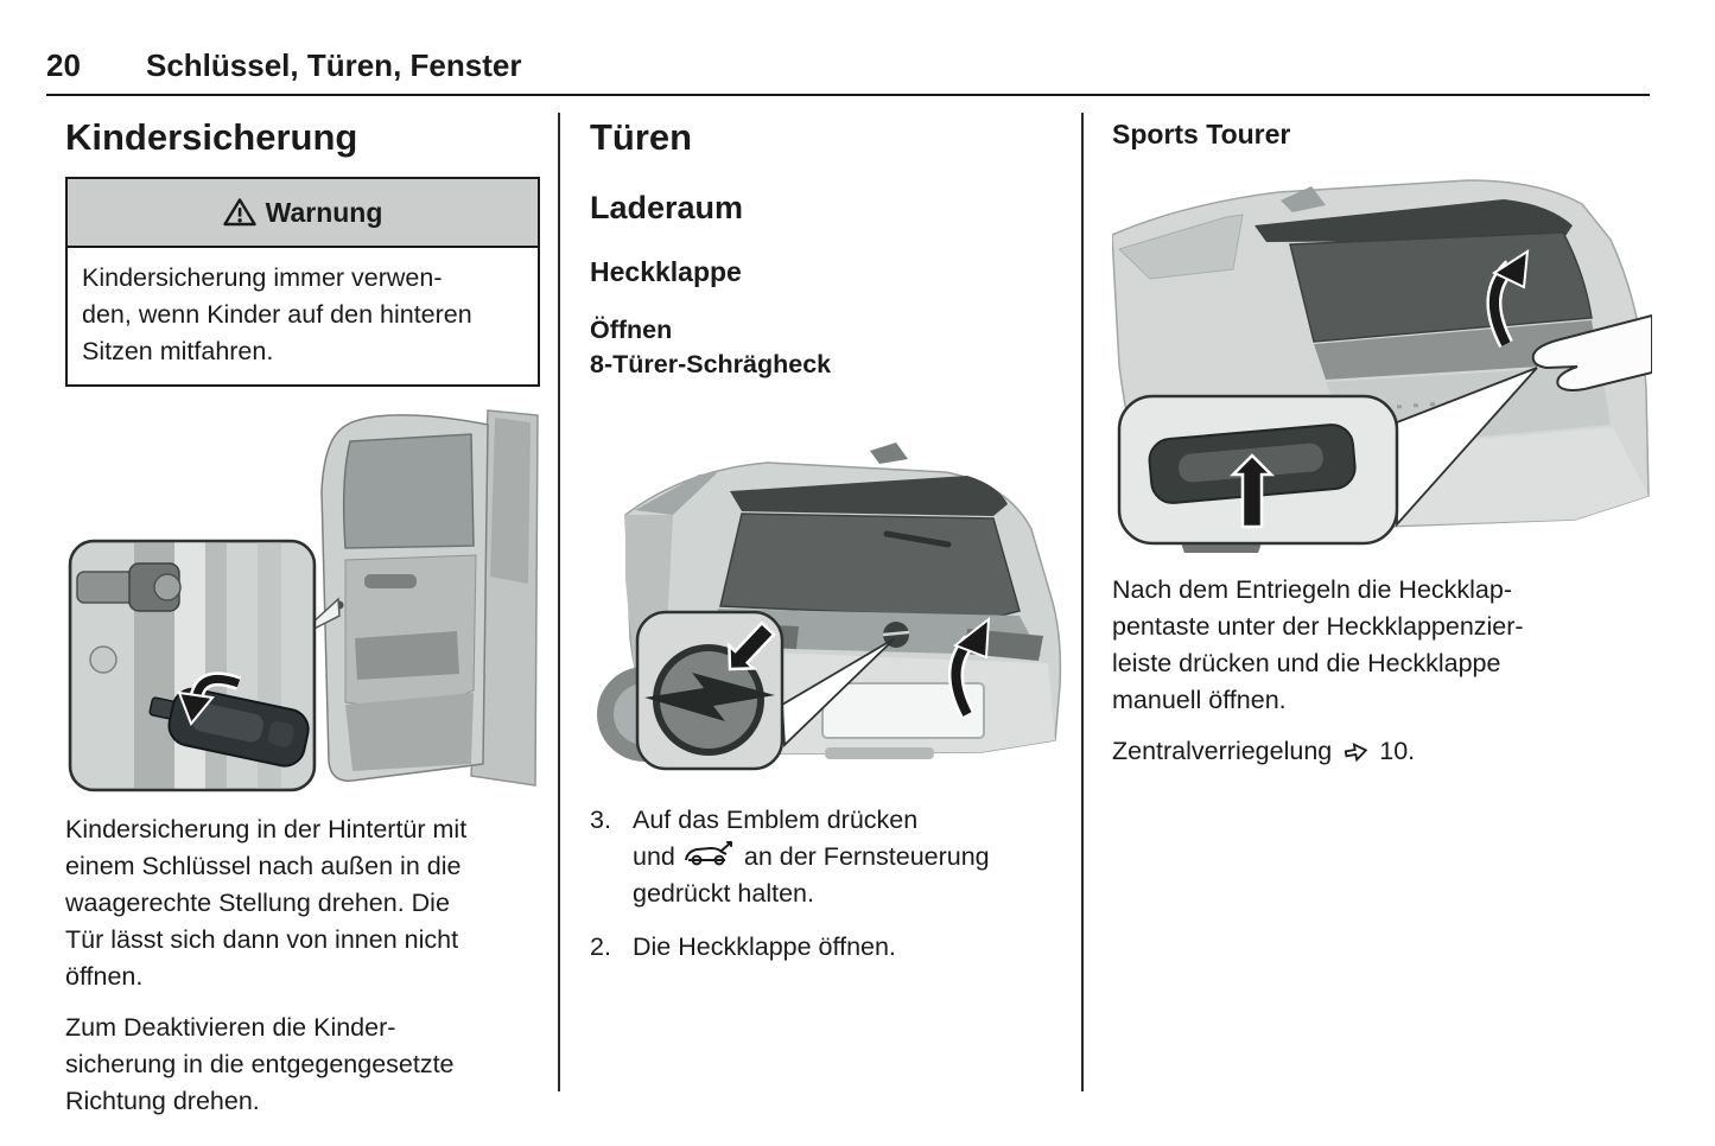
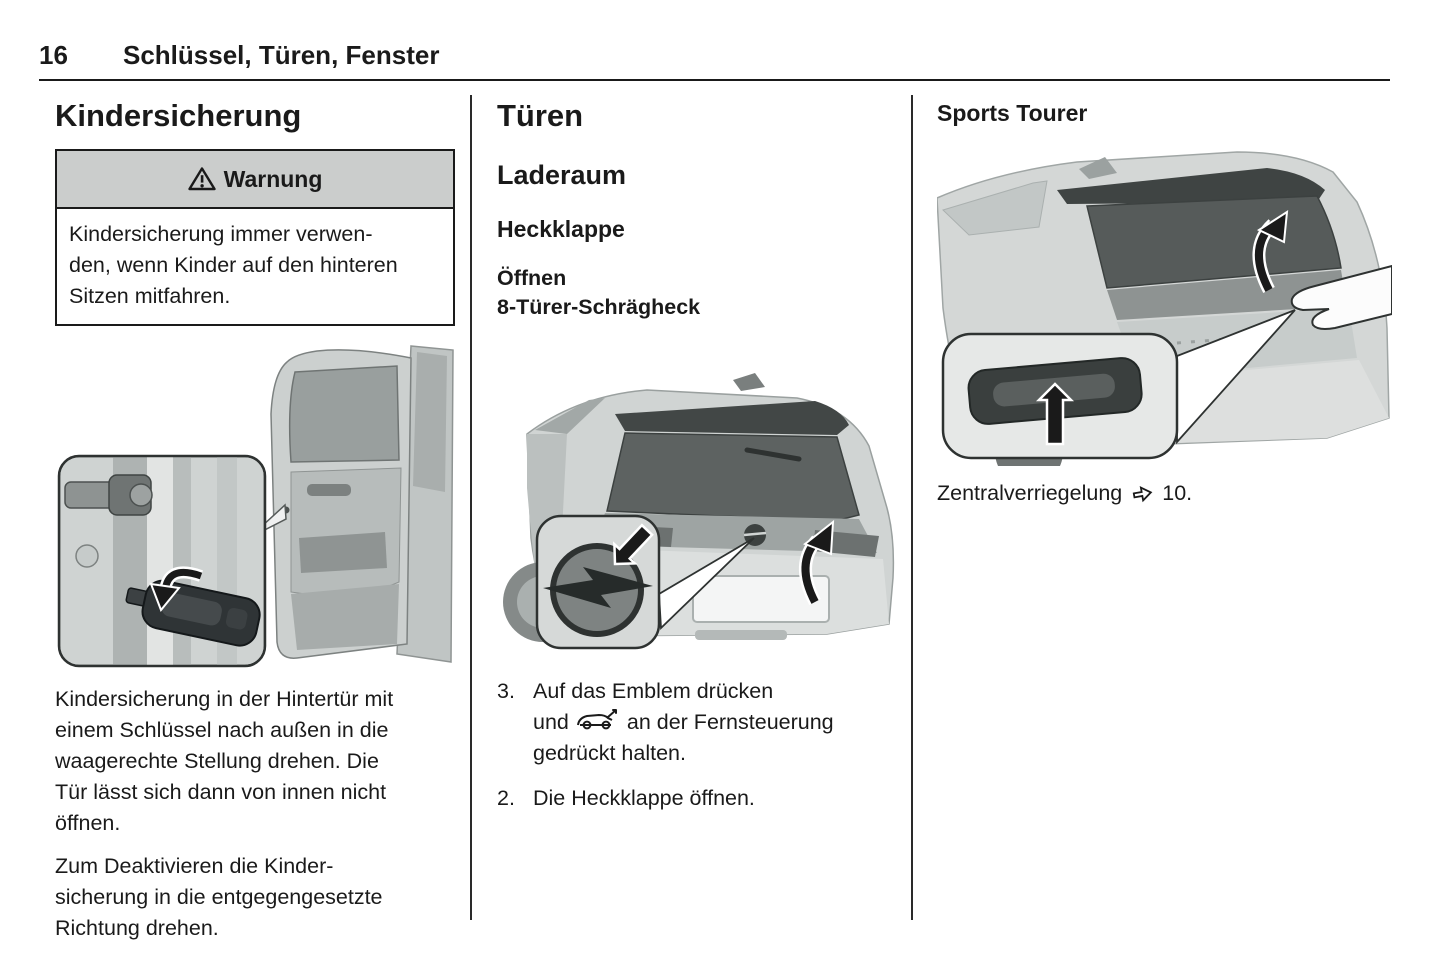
- 20
+ 16
  Schlüssel, Türen, Fenster
  Kindersicherung
  Warnung
  Kindersicherung immer verwen-
  den, wenn Kinder auf den hinteren
  Sitzen mitfahren.
  Kindersicherung in der Hintertür mit
  einem Schlüssel nach außen in die
  waagerechte Stellung drehen. Die
  Tür lässt sich dann von innen nicht
  öffnen.
  Zum Deaktivieren die Kinder-
  sicherung in die entgegengesetzte
  Richtung drehen.
  Türen
  Laderaum
  Heckklappe
  Öffnen
  8-Türer-Schrägheck
  3.
  Auf das Emblem drücken
  und an der Fernsteuerung
  gedrückt halten.
  2.
  Die Heckklappe öffnen.
  Sports Tourer
- Nach dem Entriegeln die Heckklap-
- pentaste unter der Heckklappenzier-
- leiste drücken und die Heckklappe
- manuell öffnen.
  Zentralverriegelung
  10.
